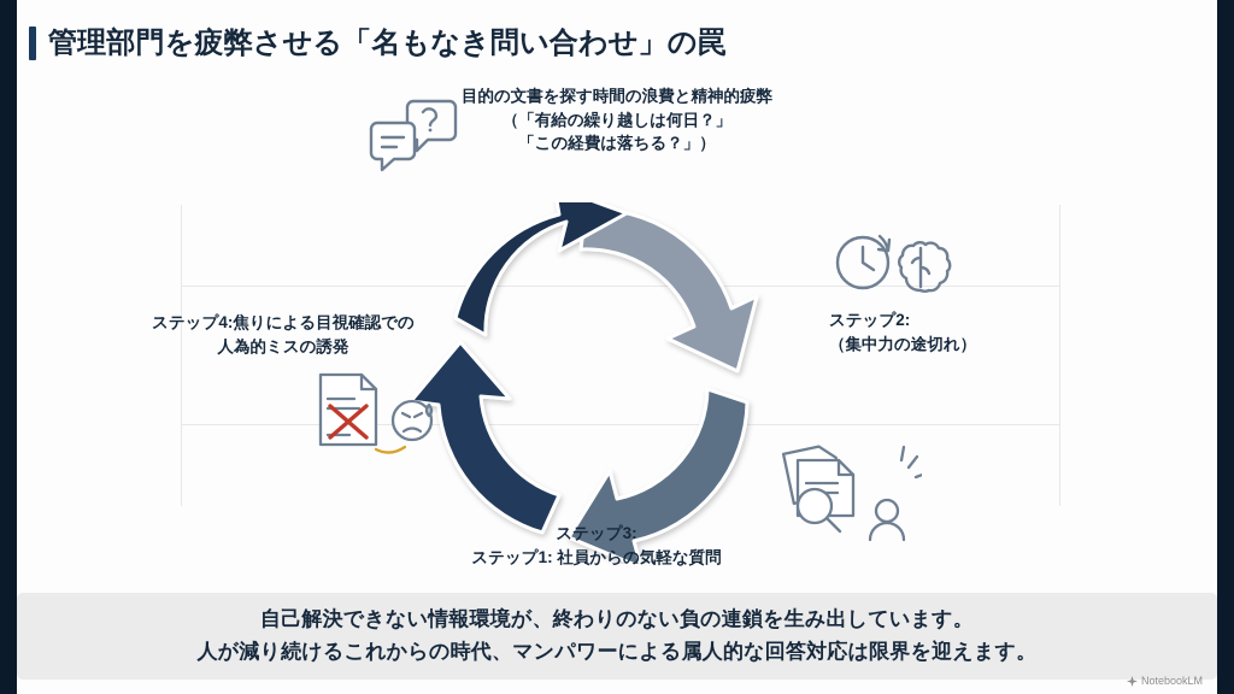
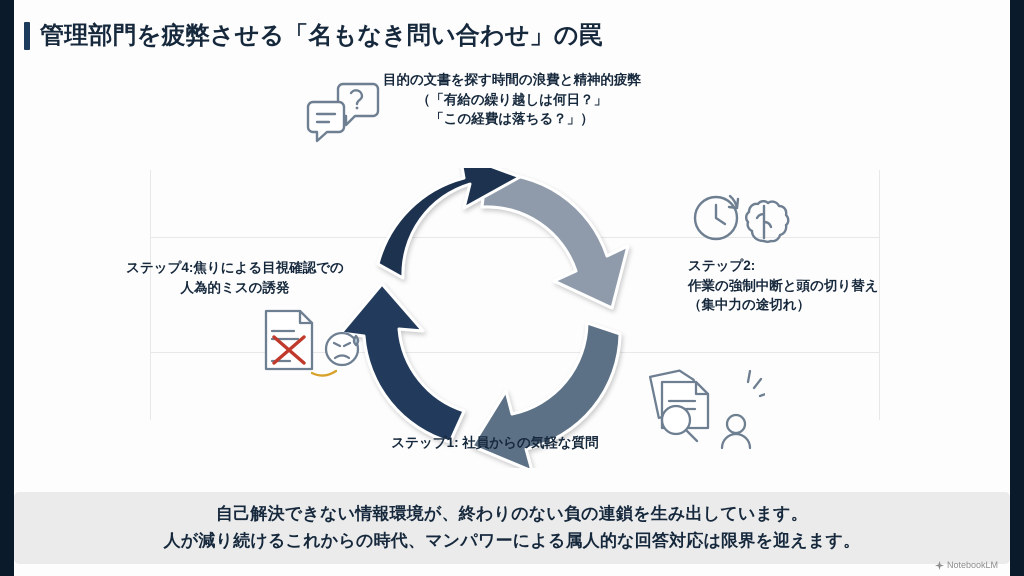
  管理部門を疲弊させる「名もなき問い合わせ」の罠
  目的の文書を探す時間の浪費と精神的疲弊
  （「有給の繰り越しは何日？」
  「この経費は落ちる？」）
  ステップ2:
+ 作業の強制中断と頭の切り替え
  （集中力の途切れ）
- ステップ3:
  ステップ1: 社員からの気軽な質問
  ステップ4:焦りによる目視確認での
  人為的ミスの誘発
  自己解決できない情報環境が、終わりのない負の連鎖を生み出しています。
  人が減り続けるこれからの時代、マンパワーによる属人的な回答対応は限界を迎えます。
  NotebookLM
